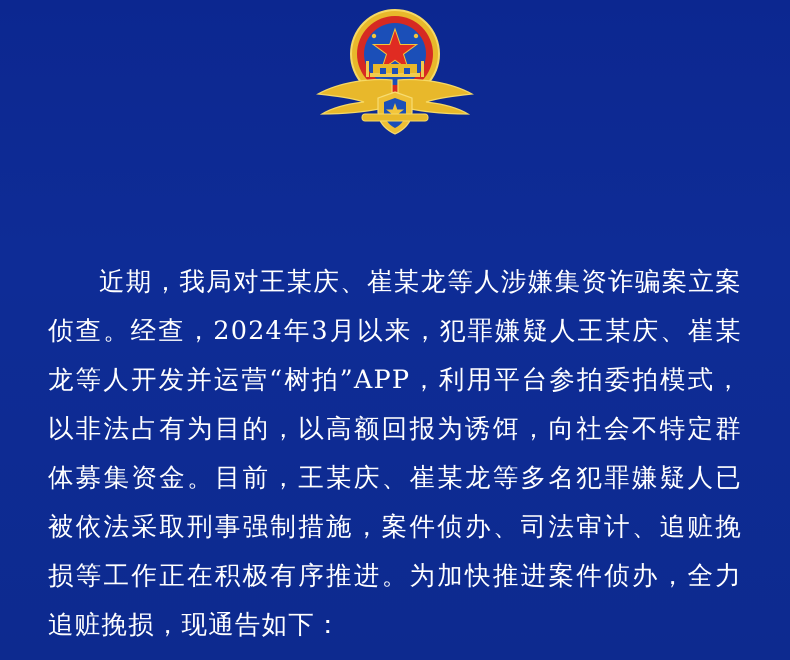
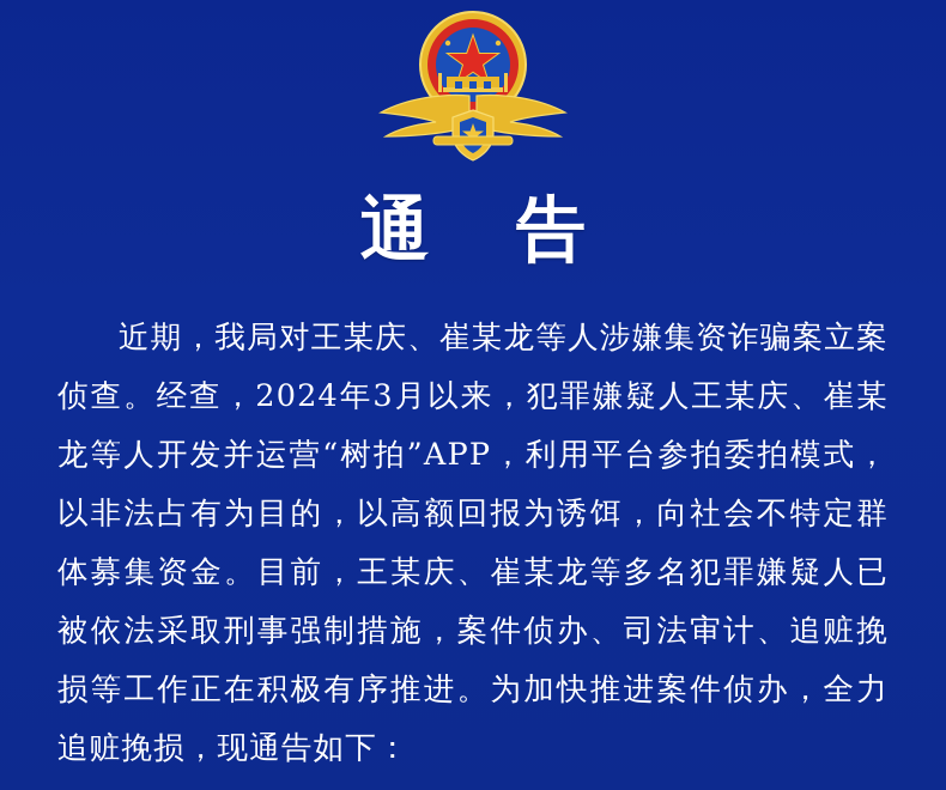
+ 通 告
  近期，我局对王某庆、崔某龙等人涉嫌集资诈骗案立案侦查。经查，2024年3月以来，犯罪嫌疑人王某庆、崔某龙等人开发并运营“树拍”APP，利用平台参拍委拍模式，以非法占有为目的，以高额回报为诱饵，向社会不特定群体募集资金。目前，王某庆、崔某龙等多名犯罪嫌疑人已被依法采取刑事强制措施，案件侦办、司法审计、追赃挽损等工作正在积极有序推进。为加快推进案件侦办，全力追赃挽损，现通告如下：
